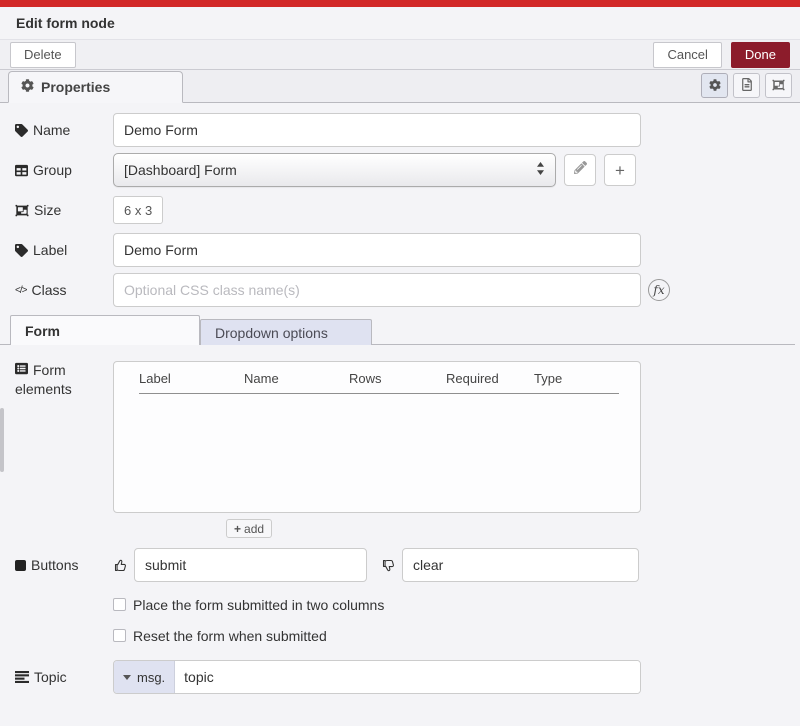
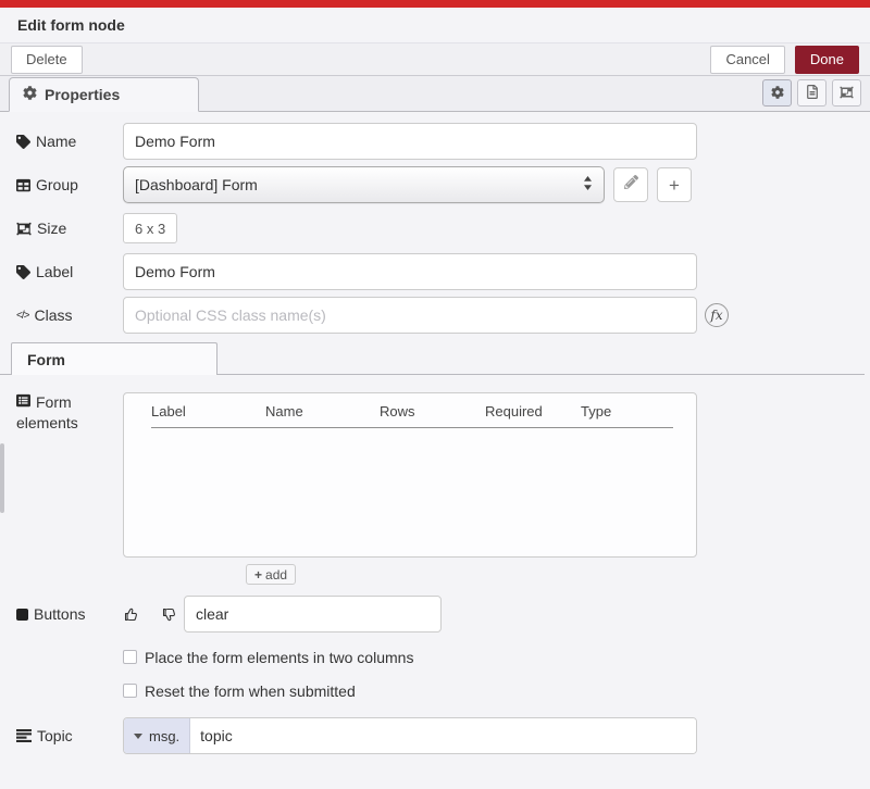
  Edit form node
  Delete
  Cancel
  Done
  Properties
  Name
  Demo Form
  Group
  [Dashboard] Form
  +
  Size
  6 x 3
  Label
  Demo Form
  </>
  Class
  Optional CSS class name(s)
  fx
  Form
- Dropdown options
  Form
  elements
  Label
  Name
  Rows
  Required
  Type
  +
  add
  Buttons
- submit
  clear
- Place the form submitted in two columns
+ Place the form elements in two columns
  Reset the form when submitted
  Topic
  msg.
  topic
